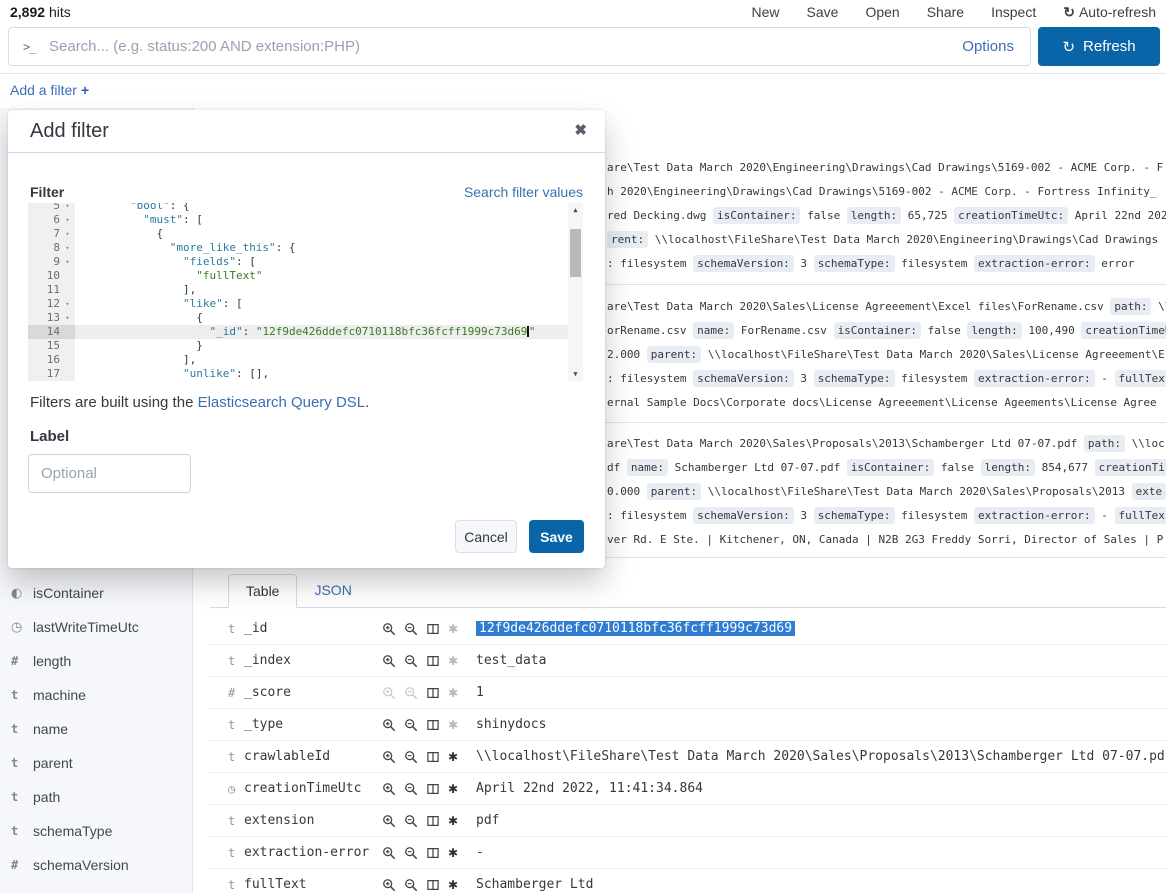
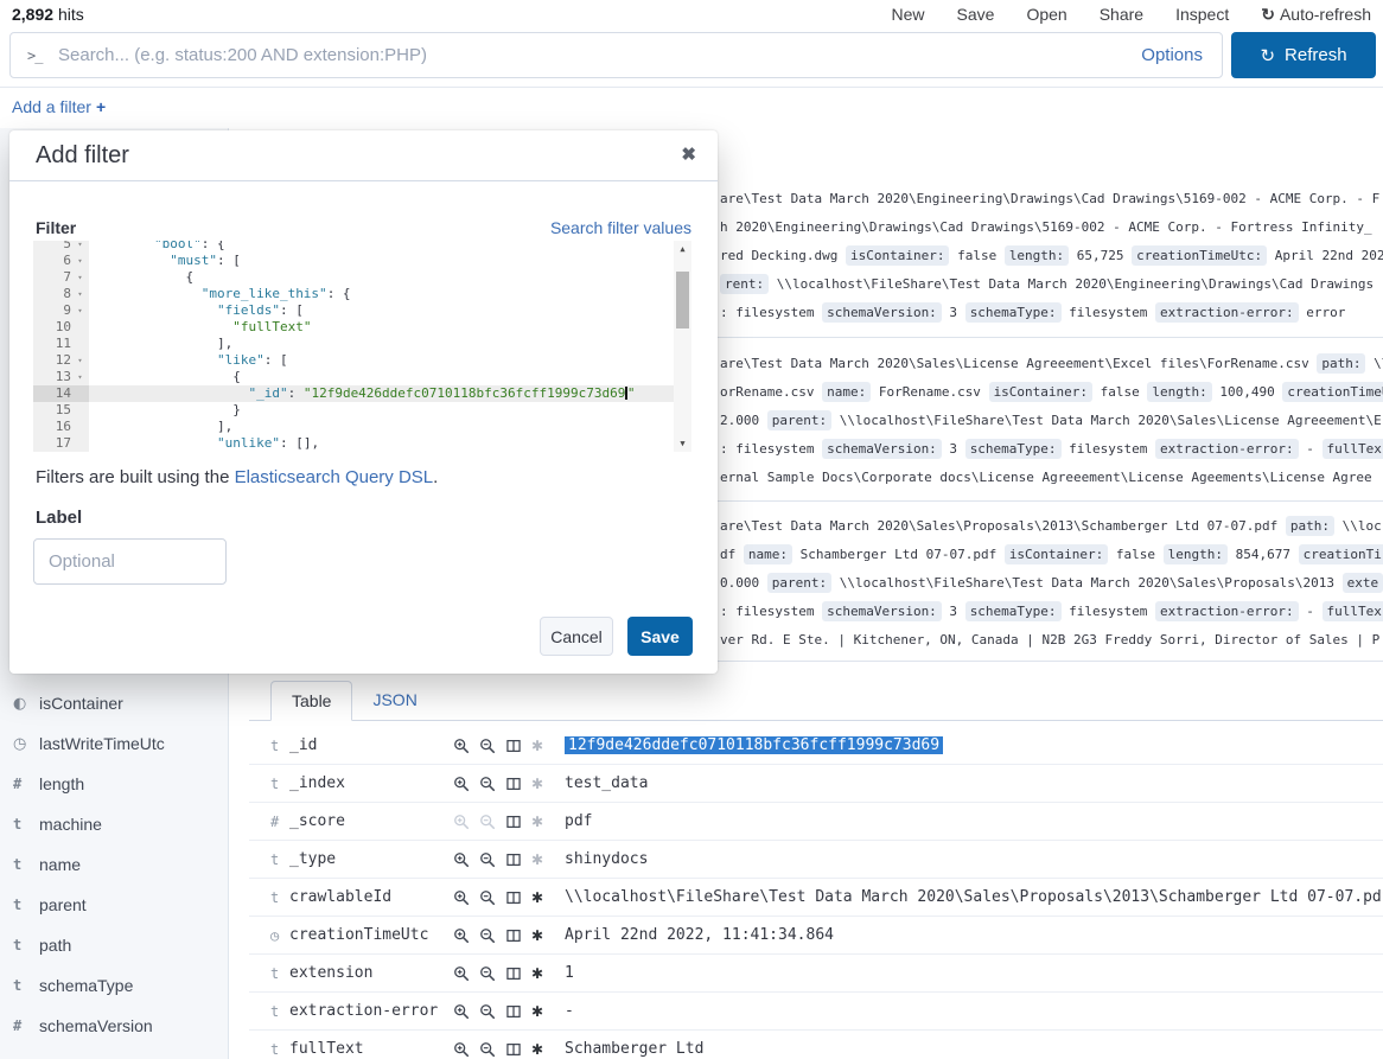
  2,892 hits
  New
  Save
  Open
  Share
  Inspect
  ↻ Auto-refresh
  >_
  Search... (e.g. status:200 AND extension:PHP)
  Options
  ↻
  Refresh
  Add a filter +
  ◐
  isContainer
  ◷
  lastWriteTimeUtc
  #
  length
  t
  machine
  t
  name
  t
  parent
  t
  path
  t
  schemaType
  #
  schemaVersion
  are\Test Data March 2020\Engineering\Drawings\Cad Drawings\5169-002 - ACME Corp. - F
  h 2020\Engineering\Drawings\Cad Drawings\5169-002 - ACME Corp. - Fortress Infinity_
  red Decking.dwg isContainer: false length: 65,725 creationTimeUtc: April 22nd 202
  rent: \\localhost\FileShare\Test Data March 2020\Engineering\Drawings\Cad Drawings
  : filesystem schemaVersion: 3 schemaType: filesystem extraction-error: error
  are\Test Data March 2020\Sales\License Agreeement\Excel files\ForRename.csv path: \
  orRename.csv name: ForRename.csv isContainer: false length: 100,490 creationTime
  2.000 parent: \\localhost\FileShare\Test Data March 2020\Sales\License Agreeement\E
  : filesystem schemaVersion: 3 schemaType: filesystem extraction-error: - fullTex
  ernal Sample Docs\Corporate docs\License Agreeement\License Ageements\License Agree
  are\Test Data March 2020\Sales\Proposals\2013\Schamberger Ltd 07-07.pdf path: \\loc
  df name: Schamberger Ltd 07-07.pdf isContainer: false length: 854,677 creationTi
  0.000 parent: \\localhost\FileShare\Test Data March 2020\Sales\Proposals\2013 exte
  : filesystem schemaVersion: 3 schemaType: filesystem extraction-error: - fullTex
  ver Rd. E Ste. | Kitchener, ON, Canada | N2B 2G3 Freddy Sorri, Director of Sales | P
  Table
  JSON
  t
  _id
  ✱
  12f9de426ddefc0710118bfc36fcff1999c73d69
  t
  _index
  ✱
  test_data
  #
  _score
  ✱
- 1
+ pdf
  t
  _type
  ✱
  shinydocs
  t
  crawlableId
  ✱
  \\localhost\FileShare\Test Data March 2020\Sales\Proposals\2013\Schamberger Ltd 07-07.pd
  ◷
  creationTimeUtc
  ✱
  April 22nd 2022, 11:41:34.864
  t
  extension
  ✱
- pdf
+ 1
  t
  extraction-error
  ✱
  -
  t
  fullText
  ✱
  Schamberger Ltd
  Add filter
  ✖
  Filter
  Search filter values
  5
  ▾
  "bool": {
  6
  ▾
  "must": [
  7
  ▾
  {
  8
  ▾
  "more_like_this": {
  9
  ▾
  "fields": [
  10
  "fullText"
  11
  ],
  12
  ▾
  "like": [
  13
  ▾
  {
  14
  "_id": "12f9de426ddefc0710118bfc36fcff1999c73d69"
  15
  }
  16
  ],
  17
  "unlike": [],
  ▲
  ▼
  Filters are built using the Elasticsearch Query DSL.
  Label
  Optional
  Cancel
  Save
